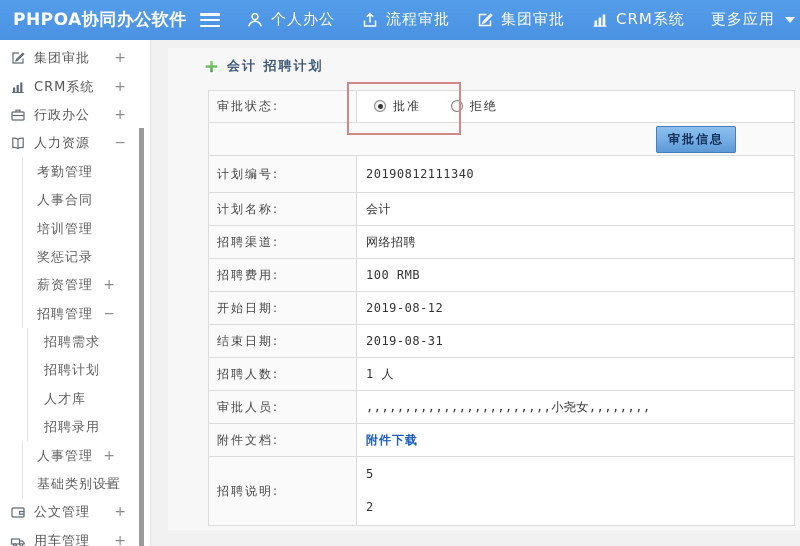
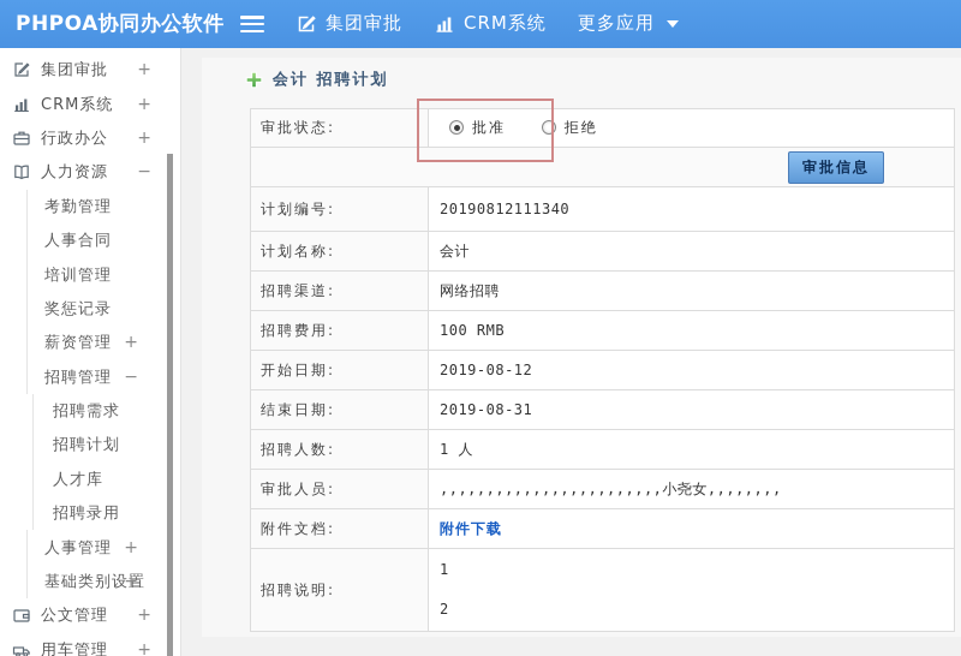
  PHPOA协同办公软件
- 个人办公
- 流程审批
  集团审批
  CRM系统
  更多应用
  集团审批
  +
  CRM系统
  +
  行政办公
  +
  人力资源
  −
  考勤管理
  人事合同
  培训管理
  奖惩记录
  薪资管理
  +
  招聘管理
  −
  招聘需求
  招聘计划
  人才库
  招聘录用
  人事管理
  +
  基础类别设置
  +
  公文管理
  +
  用车管理
  +
  会计 招聘计划
  审批状态:	批准 拒绝
  审批信息
  计划编号:	20190812111340
  计划名称:	会计
  招聘渠道:	网络招聘
  招聘费用:	100 RMB
  开始日期:	2019-08-12
  结束日期:	2019-08-31
  招聘人数:	1 人
  审批人员:	,,,,,,,,,,,,,,,,,,,,,,,,小尧女,,,,,,,,
  附件文档:	附件下载
- 招聘说明:	5 2
+ 招聘说明:	1 2
